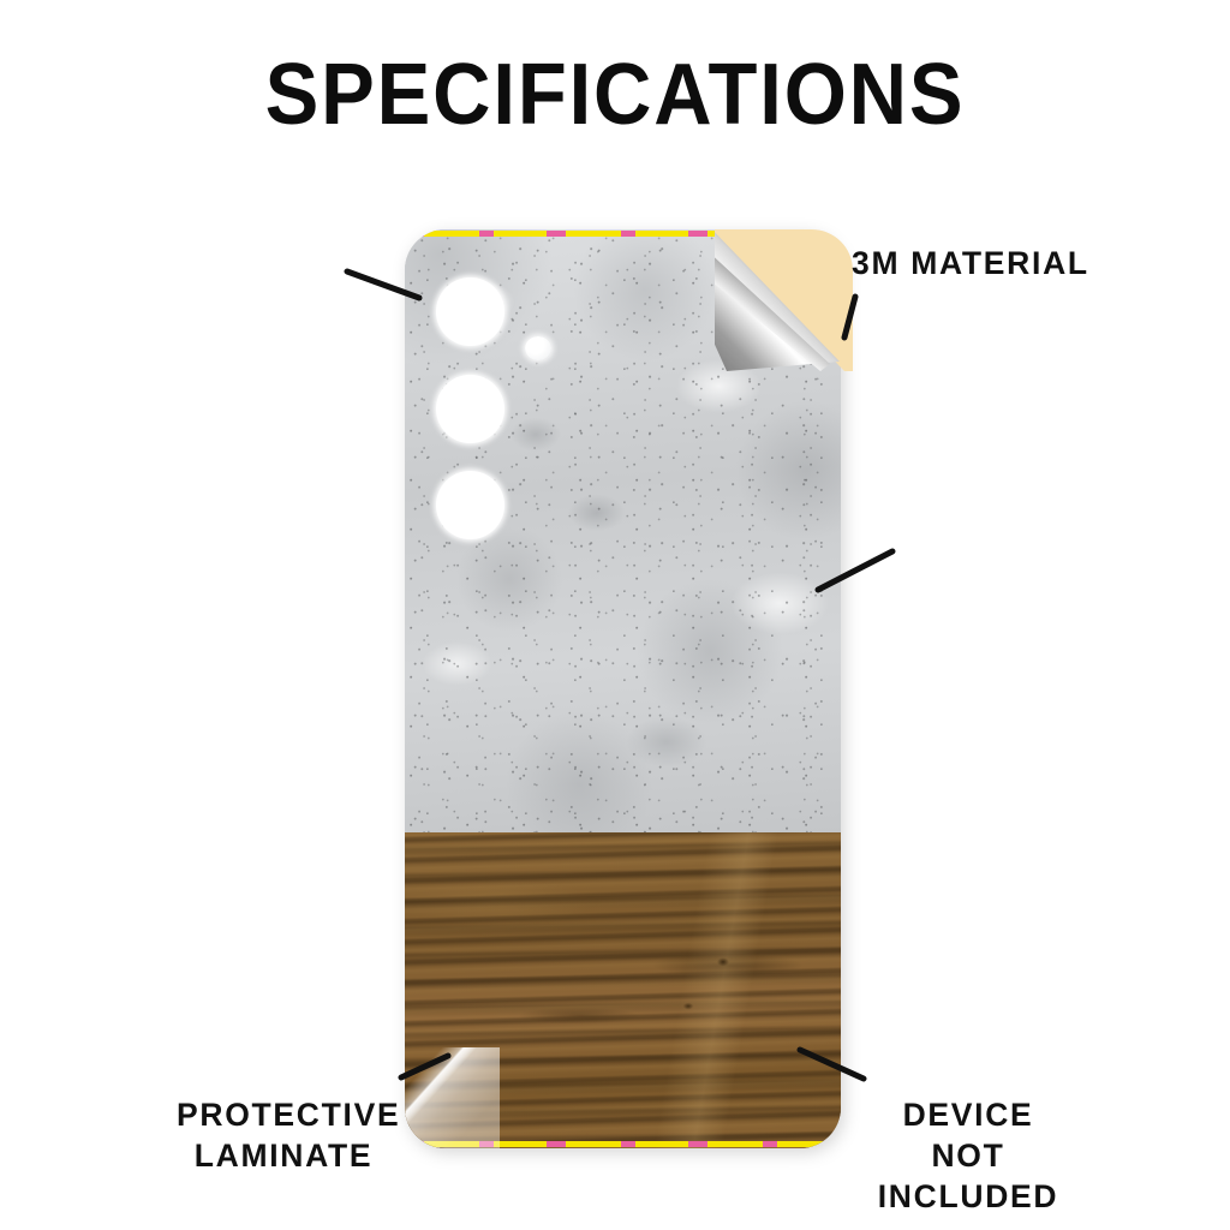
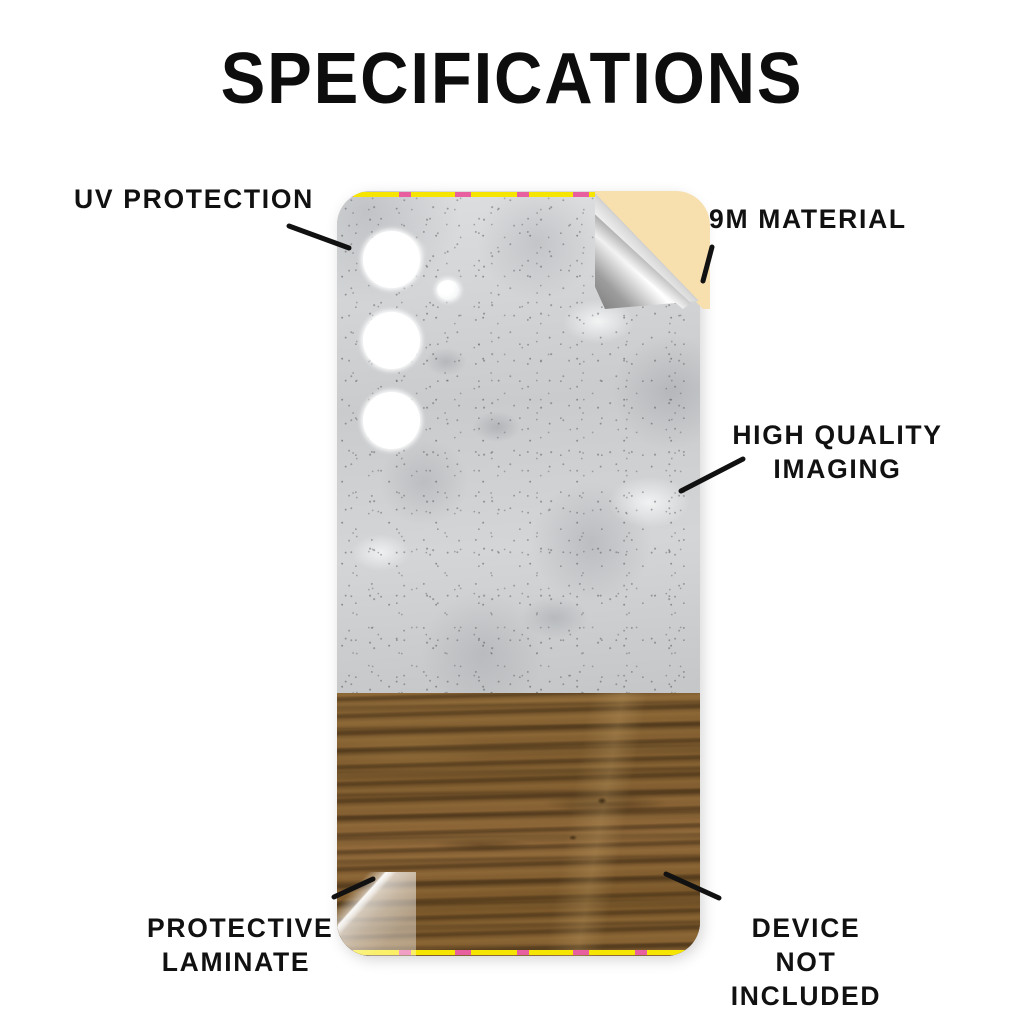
  SPECIFICATIONS
+ UV PROTECTION
- 3M MATERIAL
+ 9M MATERIAL
+ HIGH QUALITY
+ IMAGING
  PROTECTIVE
  LAMINATE
  DEVICE NOT
  INCLUDED
